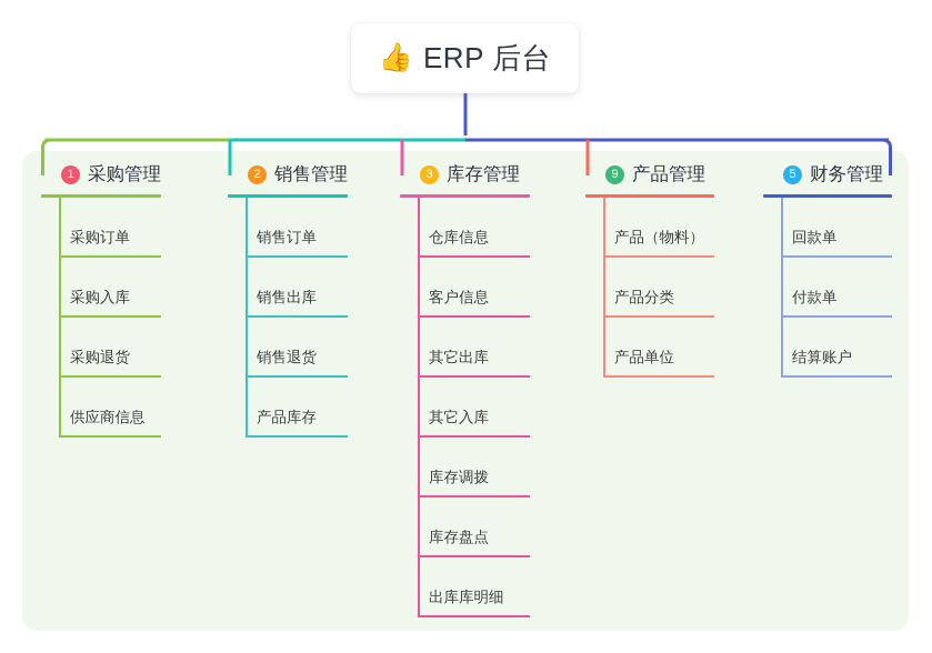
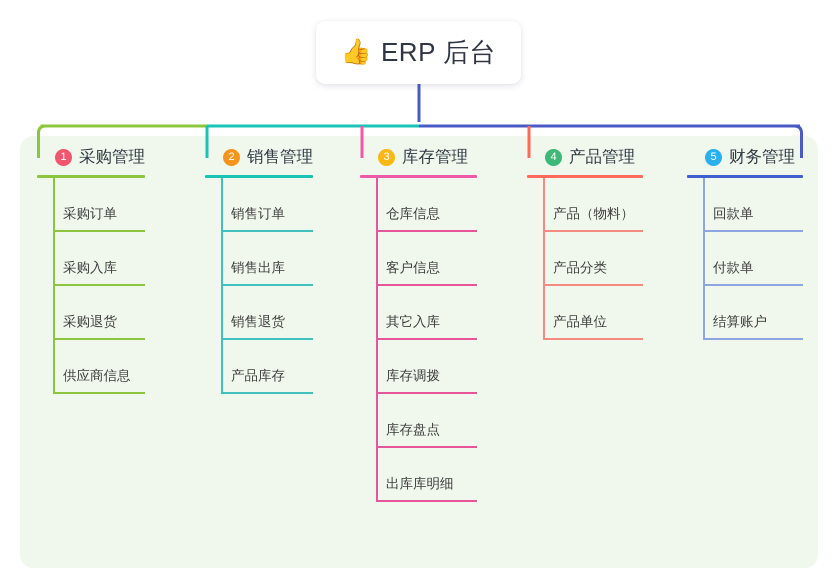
  👍
  ERP 后台
  1
  采购管理
  采购订单
  采购入库
  采购退货
  供应商信息
  2
  销售管理
  销售订单
  销售出库
  销售退货
  产品库存
  3
  库存管理
  仓库信息
  客户信息
- 其它出库
  其它入库
  库存调拨
  库存盘点
  出库库明细
- 9
+ 4
  产品管理
  产品（物料）
  产品分类
  产品单位
  5
  财务管理
  回款单
  付款单
  结算账户
